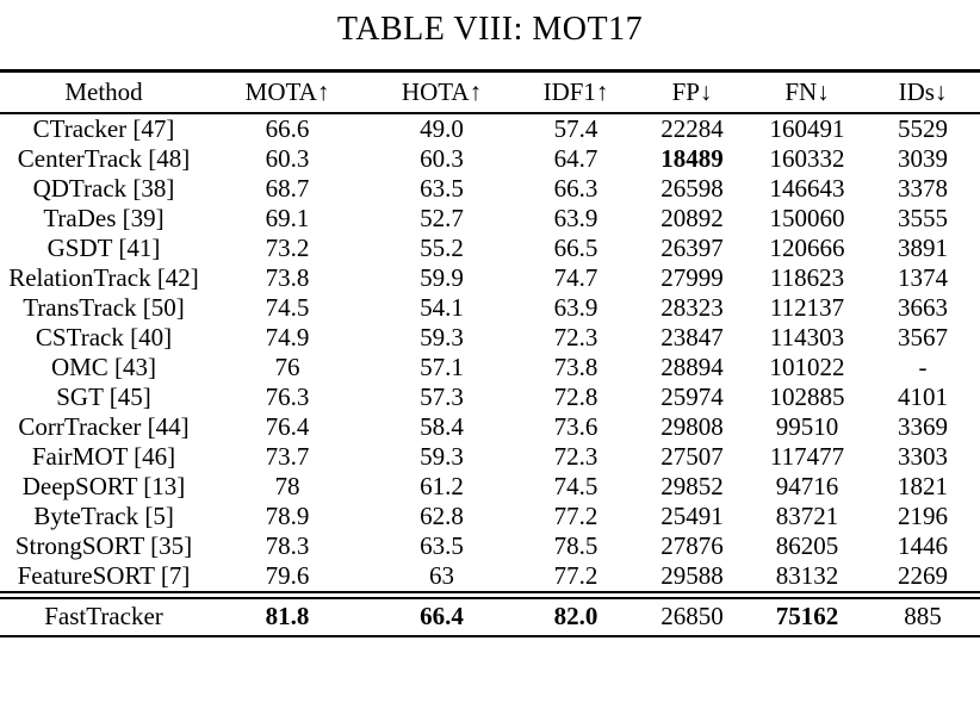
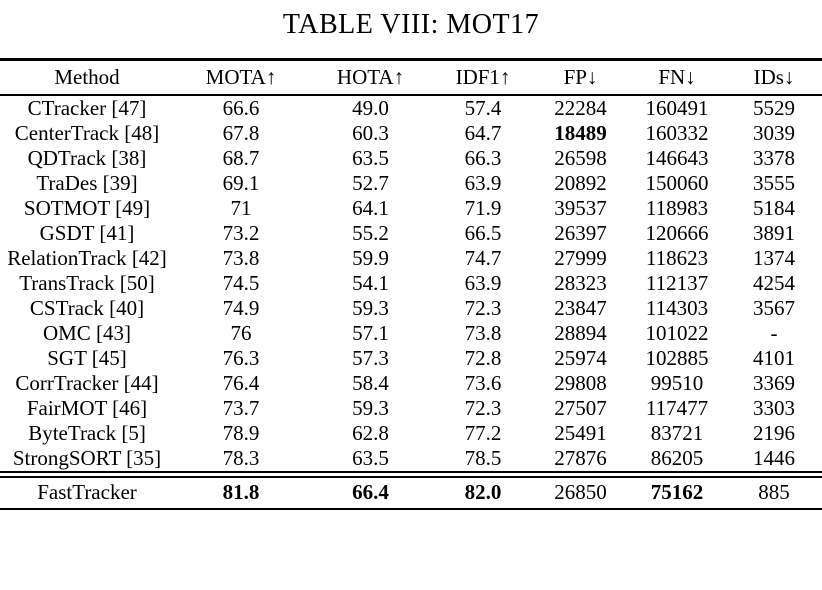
  TABLE VIII: MOT17
  Method	MOTA↑	HOTA↑	IDF1↑	FP↓	FN↓	IDs↓
  CTracker [47]	66.6	49.0	57.4	22284	160491	5529
- CenterTrack [48]	60.3	60.3	64.7	18489	160332	3039
+ CenterTrack [48]	67.8	60.3	64.7	18489	160332	3039
  QDTrack [38]	68.7	63.5	66.3	26598	146643	3378
  TraDes [39]	69.1	52.7	63.9	20892	150060	3555
+ SOTMOT [49]	71	64.1	71.9	39537	118983	5184
  GSDT [41]	73.2	55.2	66.5	26397	120666	3891
  RelationTrack [42]	73.8	59.9	74.7	27999	118623	1374
- TransTrack [50]	74.5	54.1	63.9	28323	112137	3663
+ TransTrack [50]	74.5	54.1	63.9	28323	112137	4254
  CSTrack [40]	74.9	59.3	72.3	23847	114303	3567
  OMC [43]	76	57.1	73.8	28894	101022	-
  SGT [45]	76.3	57.3	72.8	25974	102885	4101
  CorrTracker [44]	76.4	58.4	73.6	29808	99510	3369
  FairMOT [46]	73.7	59.3	72.3	27507	117477	3303
- DeepSORT [13]	78	61.2	74.5	29852	94716	1821
  ByteTrack [5]	78.9	62.8	77.2	25491	83721	2196
  StrongSORT [35]	78.3	63.5	78.5	27876	86205	1446
- FeatureSORT [7]	79.6	63	77.2	29588	83132	2269
  FastTracker	81.8	66.4	82.0	26850	75162	885
